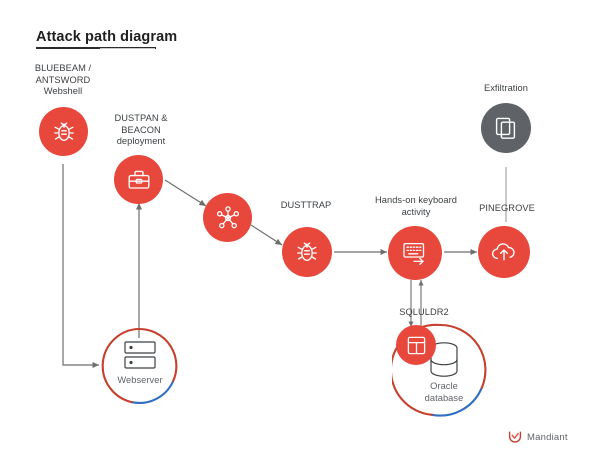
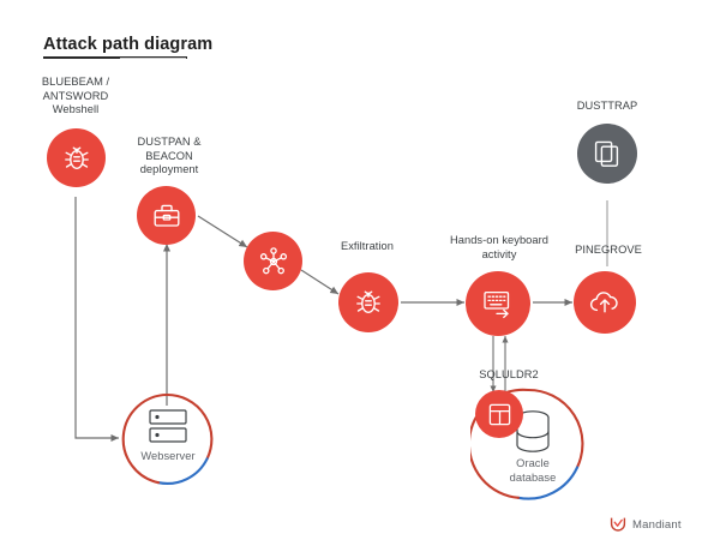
  Attack path diagram
  Webserver
  Oracle
  database
  BLUEBEAM /
  ANTSWORD
  Webshell
  DUSTPAN &
  BEACON
  deployment
- DUSTTRAP
+ Exfiltration
  Hands-on keyboard
  activity
  PINEGROVE
- Exfiltration
+ DUSTTRAP
  SQLULDR2
  Mandiant
